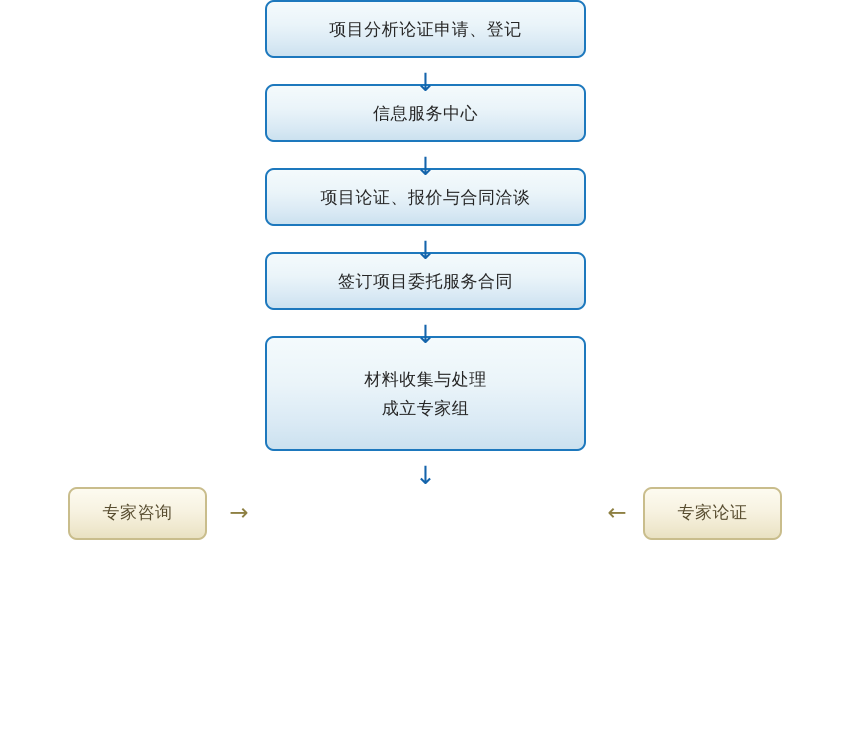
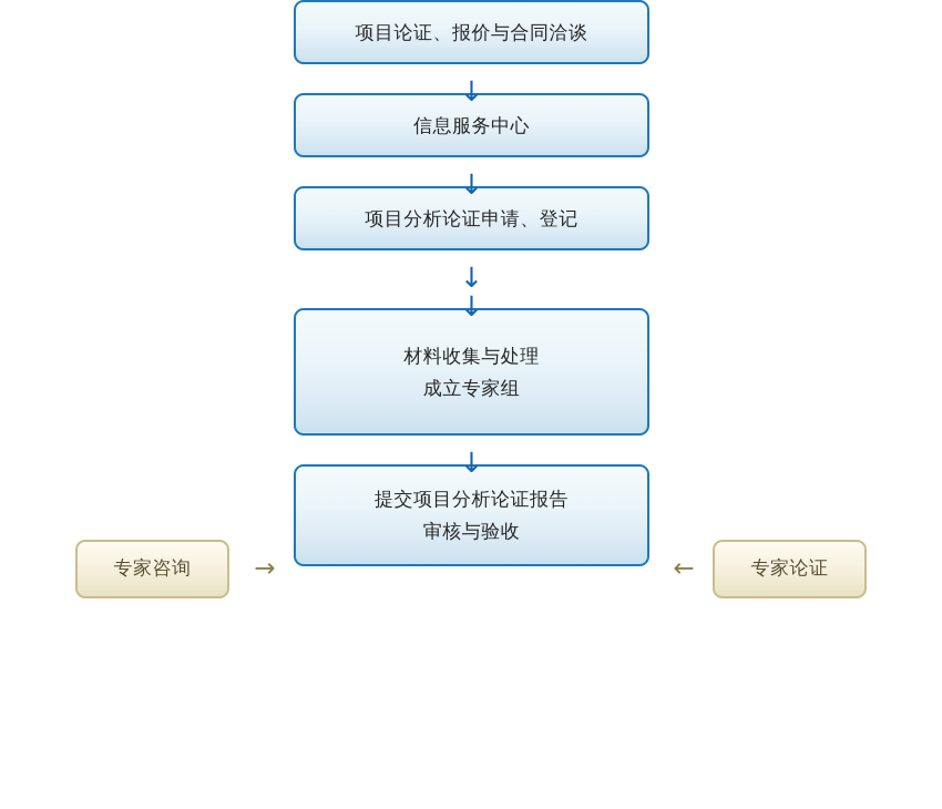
- 项目分析论证申请、登记
+ 项目论证、报价与合同洽谈
  ↓
  信息服务中心
  ↓
- 项目论证、报价与合同洽谈
+ 项目分析论证申请、登记
  ↓
- 签订项目委托服务合同
  ↓
  材料收集与处理
  成立专家组
  ↓
+ 提交项目分析论证报告
+ 审核与验收
  专家咨询
  →
  ←
  专家论证
